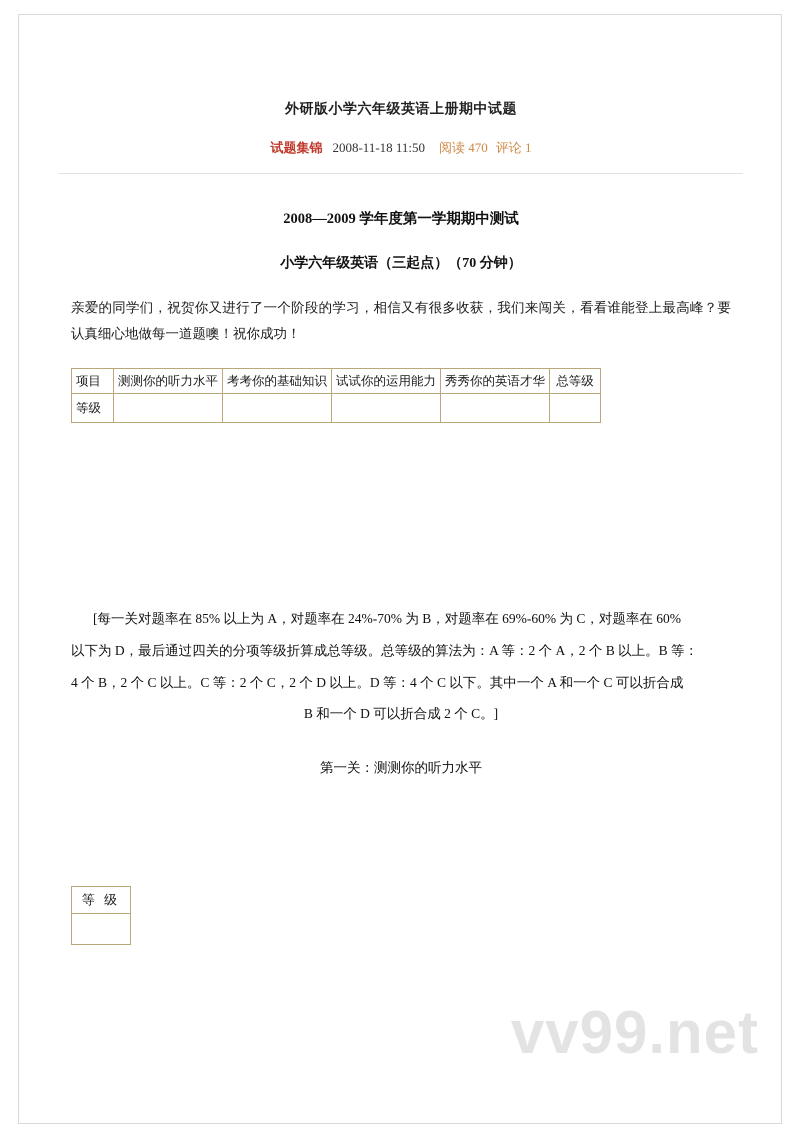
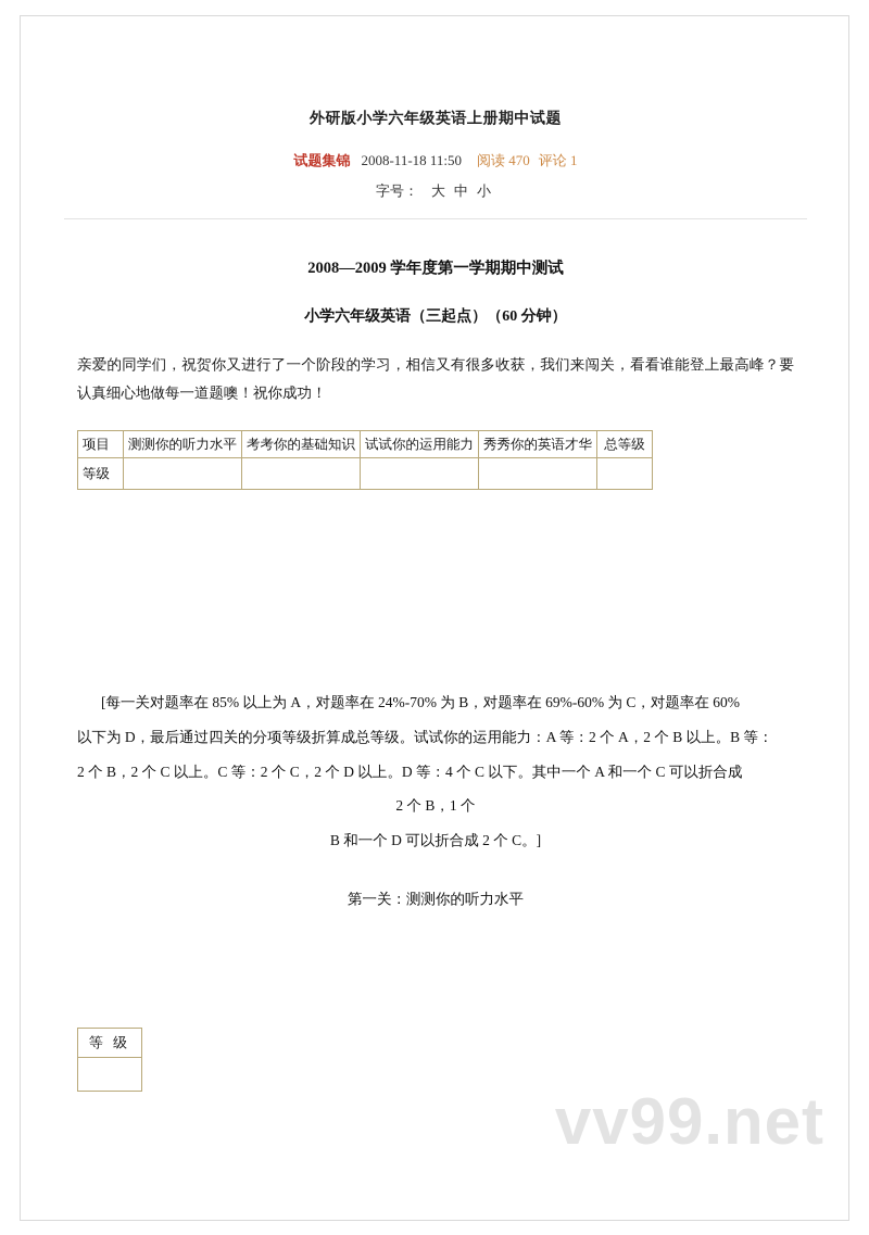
  外研版小学六年级英语上册期中试题
  试题集锦 2008-11-18 11:50 阅读 470 评论 1
+ 字号： 大 中 小
  2008—2009 学年度第一学期期中测试
- 小学六年级英语（三起点）（70 分钟）
+ 小学六年级英语（三起点）（60 分钟）
  亲爱的同学们，祝贺你又进行了一个阶段的学习，相信又有很多收获，我们来闯关，看看谁能登上最高峰？要认真细心地做每一道题噢！祝你成功！
  项目	测测你的听力水平	考考你的基础知识	试试你的运用能力	秀秀你的英语才华	总等级
  等级
  [每一关对题率在 85% 以上为 A，对题率在 24%-70% 为 B，对题率在 69%-60% 为 C，对题率在 60%
- 以下为 D，最后通过四关的分项等级折算成总等级。总等级的算法为：A 等：2 个 A，2 个 B 以上。B 等：
+ 以下为 D，最后通过四关的分项等级折算成总等级。试试你的运用能力：A 等：2 个 A，2 个 B 以上。B 等：
- 4 个 B，2 个 C 以上。C 等：2 个 C，2 个 D 以上。D 等：4 个 C 以下。其中一个 A 和一个 C 可以折合成
+ 2 个 B，2 个 C 以上。C 等：2 个 C，2 个 D 以上。D 等：4 个 C 以下。其中一个 A 和一个 C 可以折合成
+ 2 个 B，1 个
  B 和一个 D 可以折合成 2 个 C。]
  第一关：测测你的听力水平
  等 级
  vv99.net
